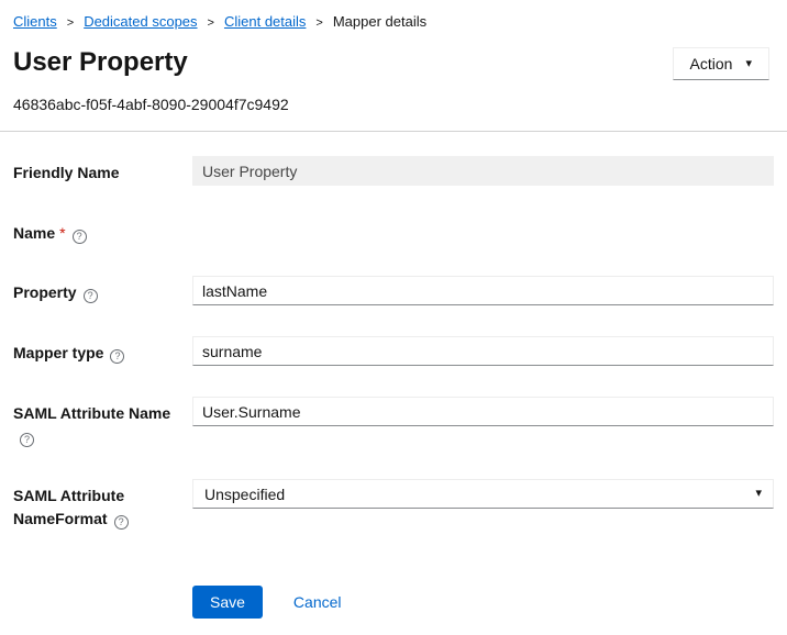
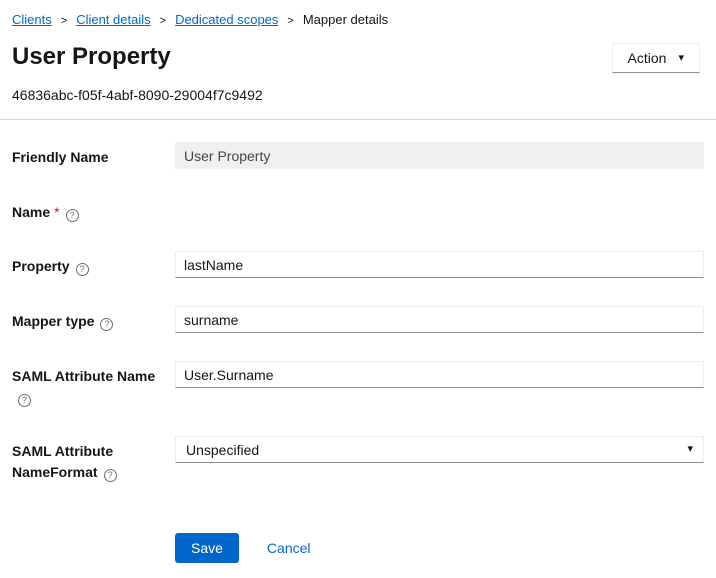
  Clients
  >
- Dedicated scopes
+ Client details
  >
- Client details
+ Dedicated scopes
  >
  Mapper details
  User Property
  Action
  ▾
  46836abc-f05f-4abf-8090-29004f7c9492
  Friendly Name
  User Property
  Name * ?
  Property ?
  lastName
  Mapper type ?
  surname
  SAML Attribute Name?
  User.Surname
  SAML Attribute NameFormat ?
  Unspecified
  ▾
  Save
  Cancel
